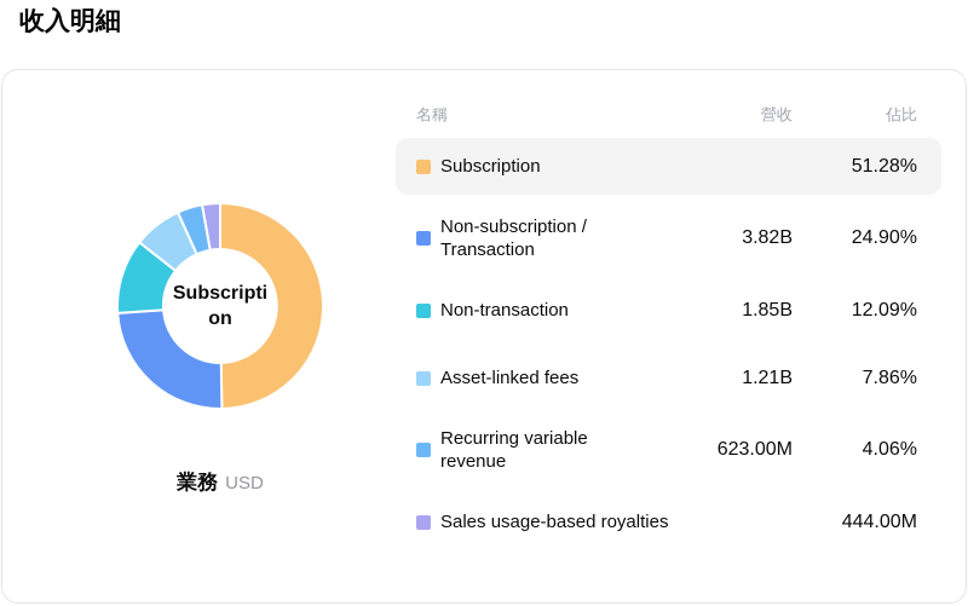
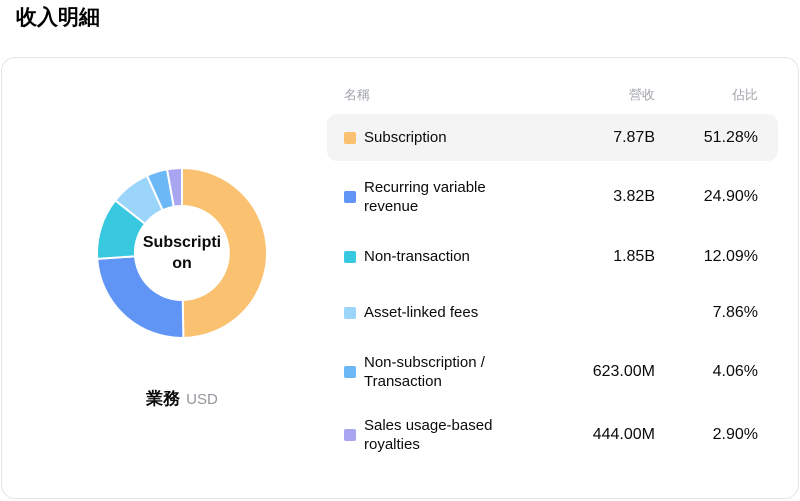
  收入明細
  Subscription
  業務 USD
  名稱
  營收
  佔比
  Subscription
+ 7.87B
  51.28%
- Non-subscription / Transaction
+ Recurring variable revenue
  3.82B
  24.90%
  Non-transaction
  1.85B
  12.09%
  Asset-linked fees
- 1.21B
  7.86%
- Recurring variable revenue
+ Non-subscription / Transaction
  623.00M
  4.06%
  Sales usage-based royalties
  444.00M
+ 2.90%
